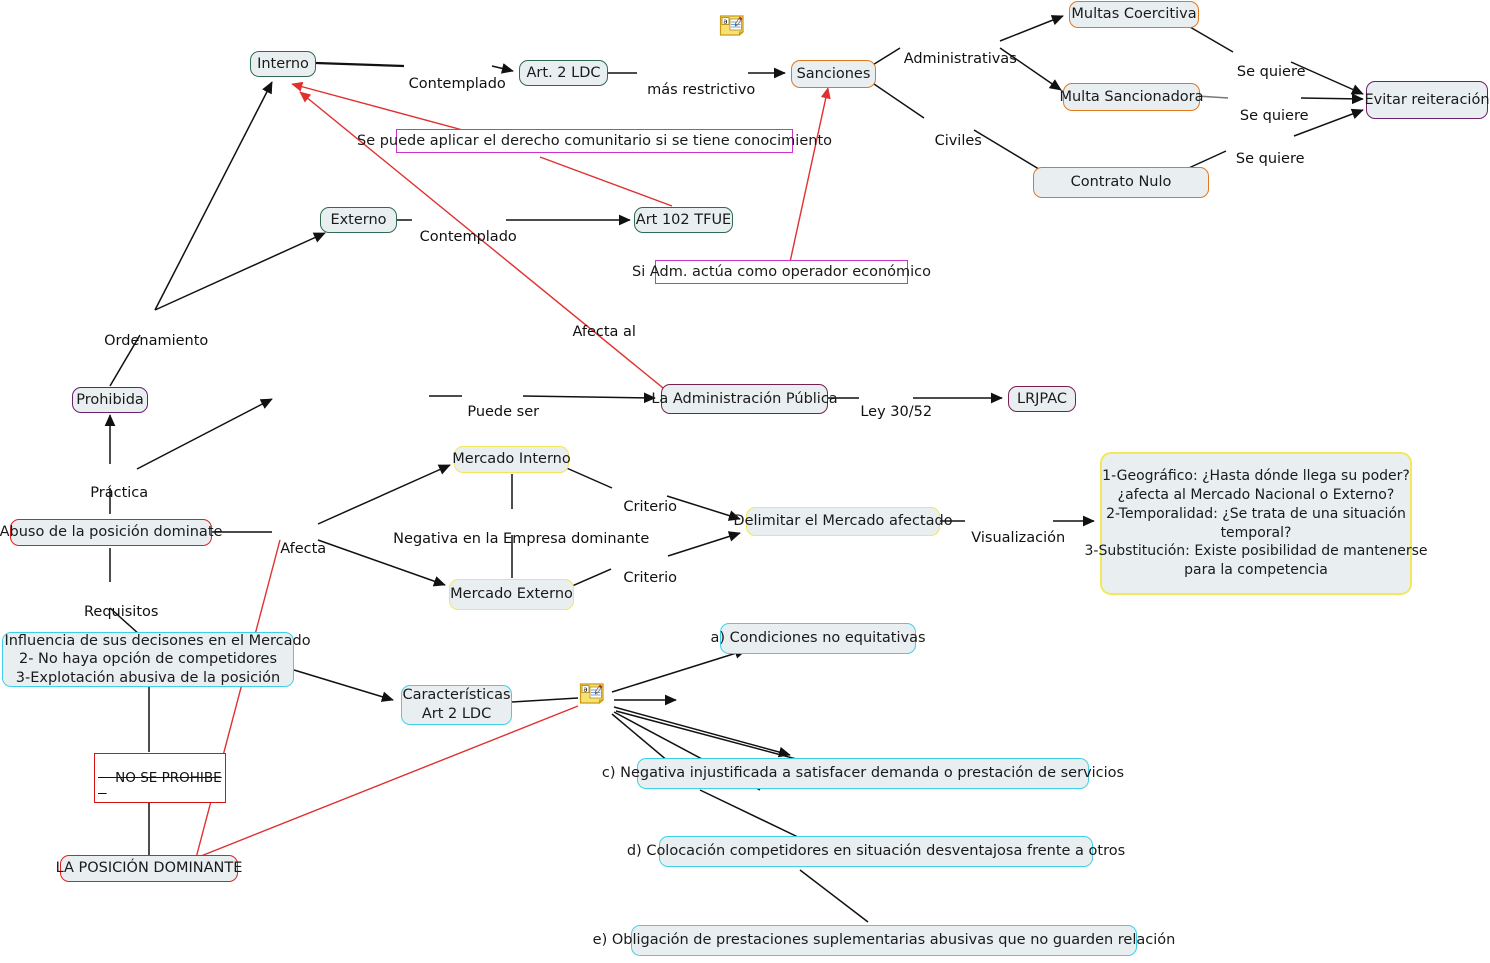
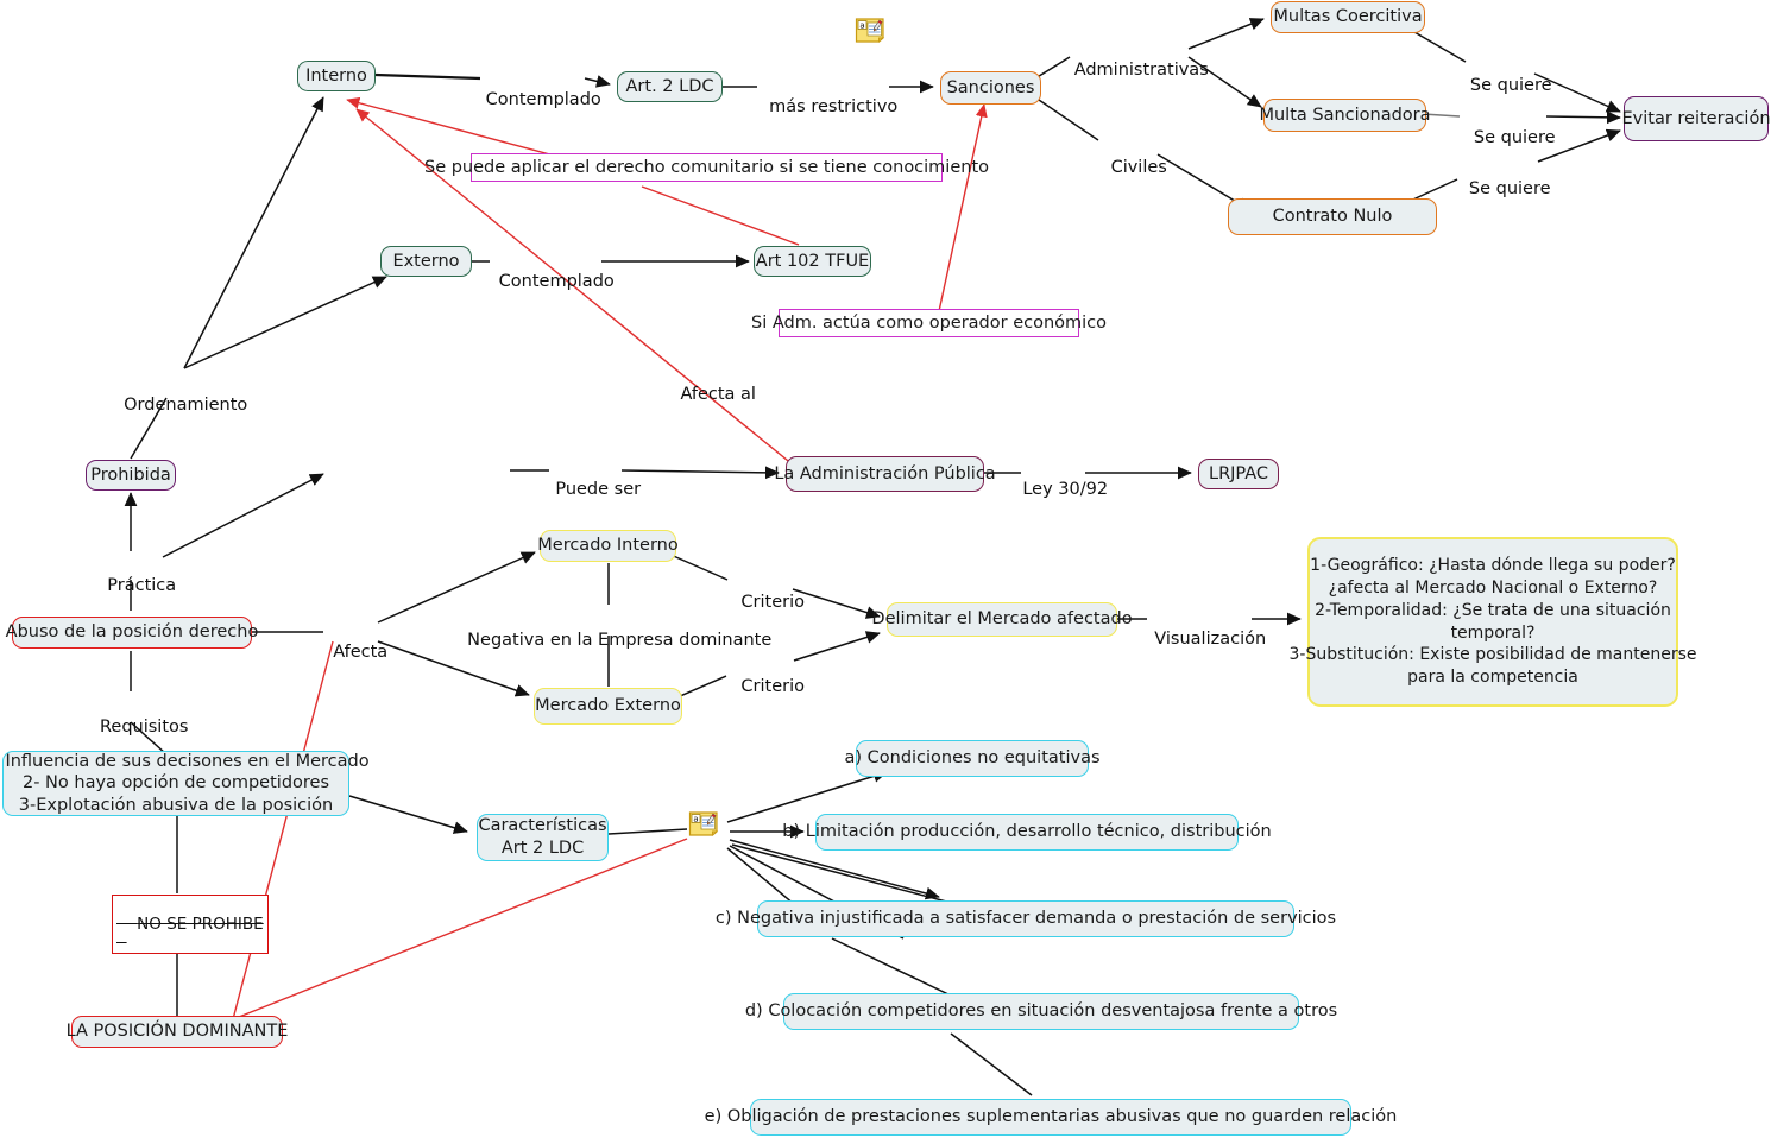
  Interno
  Art. 2 LDC
  Sanciones
  Multas Coercitiva
  Multa Sancionadora
  Contrato Nulo
  Evitar reiteración
  Externo
  Art 102 TFUE
  Se puede aplicar el derecho comunitario si se tiene conocimiento
  Si Adm. actúa como operador económico
  Prohibida
  La Administración Pública
  LRJPAC
  Mercado Interno
  Mercado Externo
  Delimitar el Mercado afectado
  1-Geográfico: ¿Hasta dónde llega su poder?
  ¿afecta al Mercado Nacional o Externo?
  2-Temporalidad: ¿Se trata de una situación
  temporal?
  3-Substitución: Existe posibilidad de mantenerse
  para la competencia
- Abuso de la posición dominate
+ Abuso de la posición derecho
  Influencia de sus decisones en el Mercado
  2- No haya opción de competidores
  3-Explotación abusiva de la posición
  Características
  Art 2 LDC
  LA POSICIÓN DOMINANTE
  a) Condiciones no equitativas
+ b) Limitación producción, desarrollo técnico, distribución
  c) Negativa injustificada a satisfacer demanda o prestación de servicios
  d) Colocación competidores en situación desventajosa frente a otros
  e) Obligación de prestaciones suplementarias abusivas que no guarden relación
  Contemplado
  más restrictivo
  Administrativas
  Civiles
  Se quiere
  Se quiere
  Se quiere
  Contemplado
  Afecta al
  Ordenamiento
  Práctica
  Puede ser
- Ley 30/52
+ Ley 30/92
  Afecta
  Negativa en la Empresa dominante
  Criterio
  Criterio
  Visualización
  Requisitos
  NO SE PROHIBE
  a
  a
